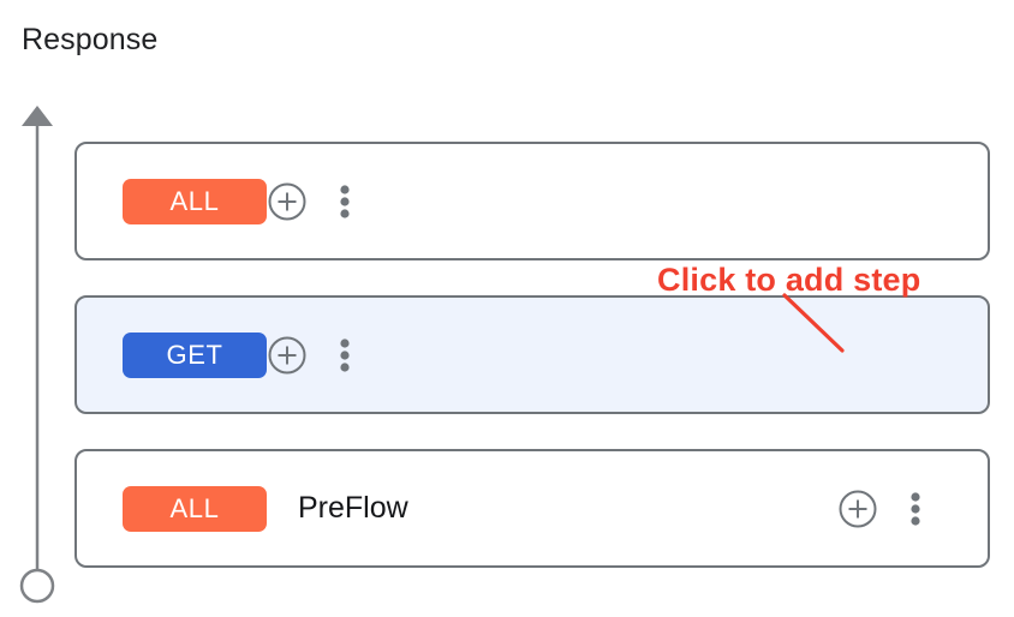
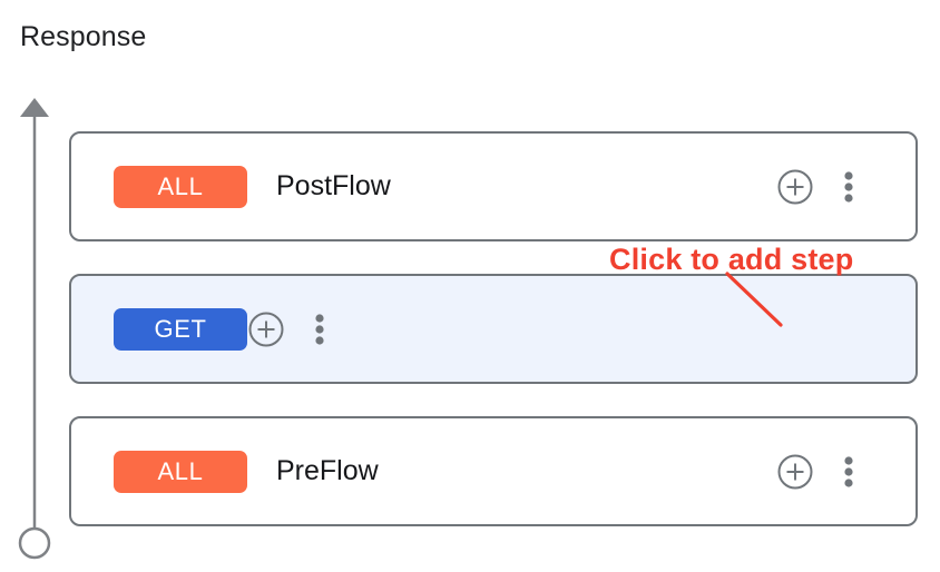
  Response
  ALL
+ PostFlow
  GET
  ALL
  PreFlow
  Click to add step
